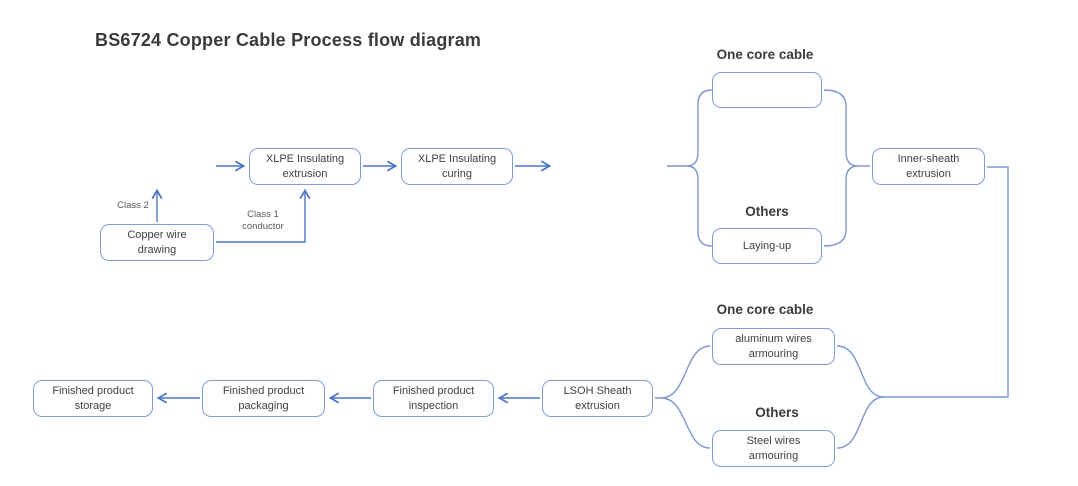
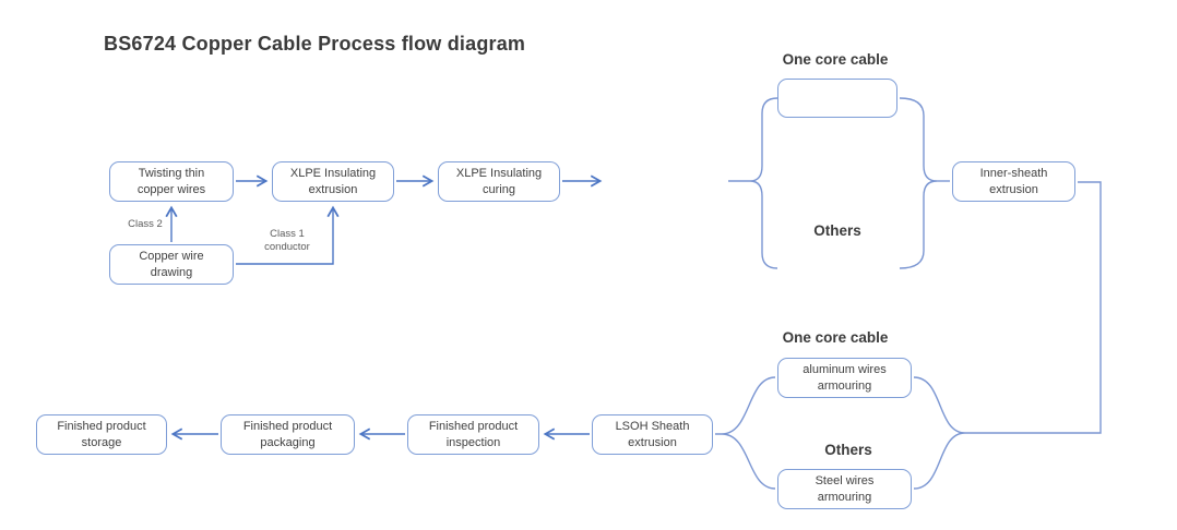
  BS6724 Copper Cable Process flow diagram
+ Twisting thin
+ copper wires
  XLPE Insulating
  extrusion
  XLPE Insulating
  curing
  Copper wire
  drawing
- Laying-up
  Inner-sheath
  extrusion
  aluminum wires
  armouring
  Steel wires
  armouring
  LSOH Sheath
  extrusion
  Finished product
  inspection
  Finished product
  packaging
  Finished product
  storage
  One core cable
  Others
  One core cable
  Others
  Class 2
  Class 1
  conductor
